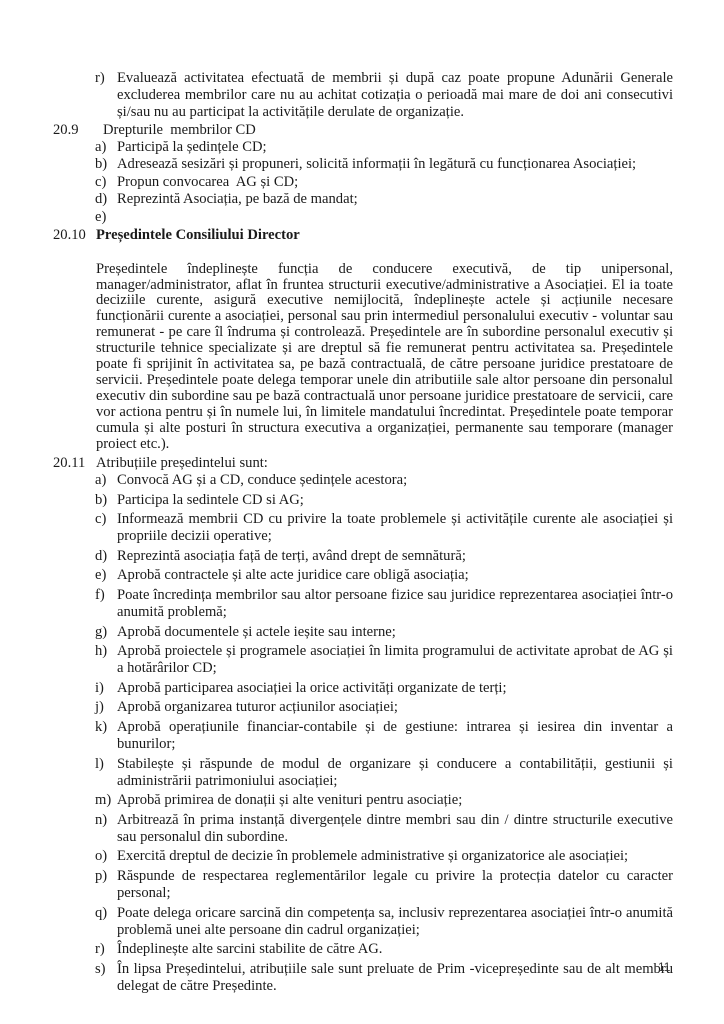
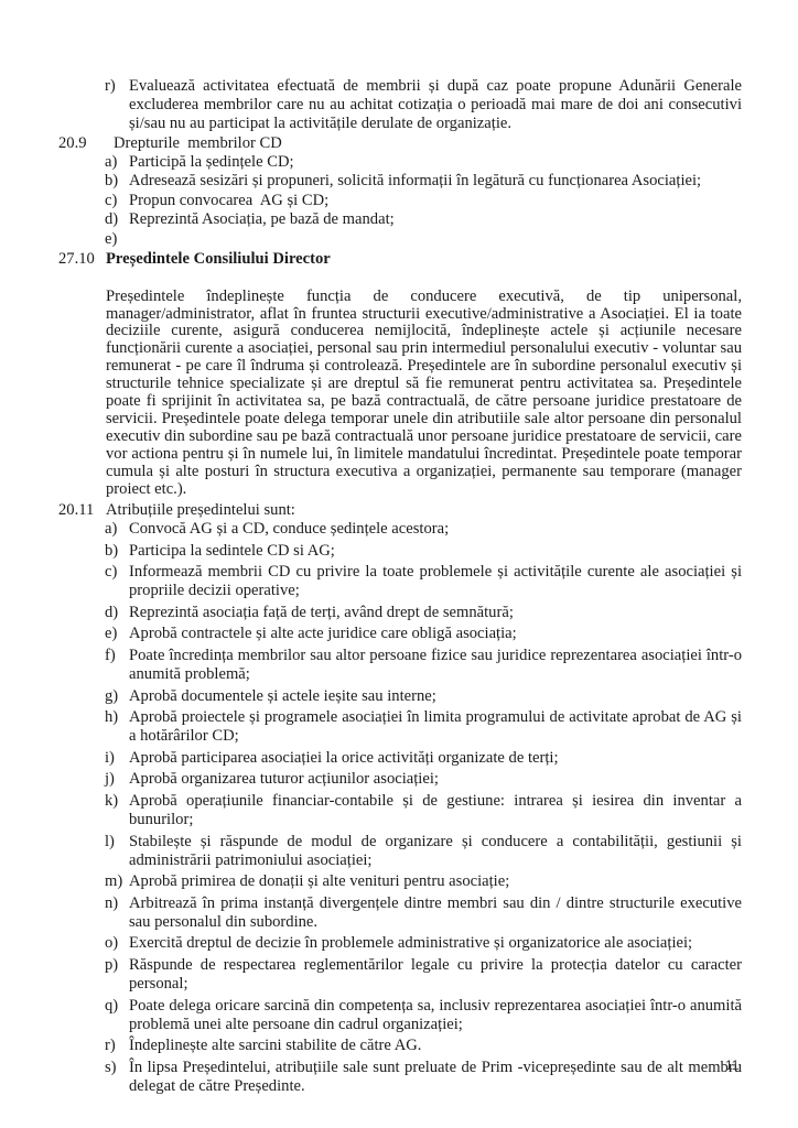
  r)
  Evaluează activitatea efectuată de membrii și după caz poate propune Adunării Generale excluderea membrilor care nu au achitat cotizația o perioadă mai mare de doi ani consecutivi și/sau nu au participat la activitățile derulate de organizație.
  20.9
  Drepturile membrilor CD
  a)
  Participă la ședințele CD;
  b)
  Adresează sesizări și propuneri, solicită informații în legătură cu funcționarea Asociației;
  c)
  Propun convocarea AG și CD;
  d)
  Reprezintă Asociația, pe bază de mandat;
  e)
- 20.10
+ 27.10
  Președintele Consiliului Director
- Președintele îndeplinește funcția de conducere executivă, de tip unipersonal, manager/administrator, aflat în fruntea structurii executive/administrative a Asociației. El ia toate deciziile curente, asigură executive nemijlocită, îndeplinește actele și acțiunile necesare funcționării curente a asociației, personal sau prin intermediul personalului executiv - voluntar sau remunerat - pe care îl îndruma și controlează. Președintele are în subordine personalul executiv și structurile tehnice specializate și are dreptul să fie remunerat pentru activitatea sa. Președintele poate fi sprijinit în activitatea sa, pe bază contractuală, de către persoane juridice prestatoare de servicii. Președintele poate delega temporar unele din atributiile sale altor persoane din personalul executiv din subordine sau pe bază contractuală unor persoane juridice prestatoare de servicii, care vor actiona pentru și în numele lui, în limitele mandatului încredintat. Președintele poate temporar cumula și alte posturi în structura executiva a organizației, permanente sau temporare (manager proiect etc.).
+ Președintele îndeplinește funcția de conducere executivă, de tip unipersonal, manager/administrator, aflat în fruntea structurii executive/administrative a Asociației. El ia toate deciziile curente, asigură conducerea nemijlocită, îndeplinește actele și acțiunile necesare funcționării curente a asociației, personal sau prin intermediul personalului executiv - voluntar sau remunerat - pe care îl îndruma și controlează. Președintele are în subordine personalul executiv și structurile tehnice specializate și are dreptul să fie remunerat pentru activitatea sa. Președintele poate fi sprijinit în activitatea sa, pe bază contractuală, de către persoane juridice prestatoare de servicii. Președintele poate delega temporar unele din atributiile sale altor persoane din personalul executiv din subordine sau pe bază contractuală unor persoane juridice prestatoare de servicii, care vor actiona pentru și în numele lui, în limitele mandatului încredintat. Președintele poate temporar cumula și alte posturi în structura executiva a organizației, permanente sau temporare (manager proiect etc.).
  20.11
  Atribuțiile președintelui sunt:
  a)
  Convocă AG și a CD, conduce ședințele acestora;
  b)
  Participa la sedintele CD si AG;
  c)
  Informează membrii CD cu privire la toate problemele și activitățile curente ale asociației și propriile decizii operative;
  d)
  Reprezintă asociația față de terți, având drept de semnătură;
  e)
  Aprobă contractele și alte acte juridice care obligă asociația;
  f)
  Poate încredința membrilor sau altor persoane fizice sau juridice reprezentarea asociației într-o anumită problemă;
  g)
  Aprobă documentele și actele ieșite sau interne;
  h)
  Aprobă proiectele și programele asociației în limita programului de activitate aprobat de AG și a hotărârilor CD;
  i)
  Aprobă participarea asociației la orice activități organizate de terți;
  j)
  Aprobă organizarea tuturor acțiunilor asociației;
  k)
  Aprobă operațiunile financiar-contabile și de gestiune: intrarea și iesirea din inventar a bunurilor;
  l)
  Stabilește și răspunde de modul de organizare și conducere a contabilității, gestiunii și administrării patrimoniului asociației;
  m)
  Aprobă primirea de donații și alte venituri pentru asociație;
  n)
  Arbitrează în prima instanță divergențele dintre membri sau din / dintre structurile executive sau personalul din subordine.
  o)
  Exercită dreptul de decizie în problemele administrative și organizatorice ale asociației;
  p)
  Răspunde de respectarea reglementărilor legale cu privire la protecția datelor cu caracter personal;
  q)
  Poate delega oricare sarcină din competența sa, inclusiv reprezentarea asociației într-o anumită problemă unei alte persoane din cadrul organizației;
  r)
  Îndeplinește alte sarcini stabilite de către AG.
  s)
  În lipsa Președintelui, atribuțiile sale sunt preluate de Prim -vicepreședinte sau de alt membru delegat de către Președinte.
  11
